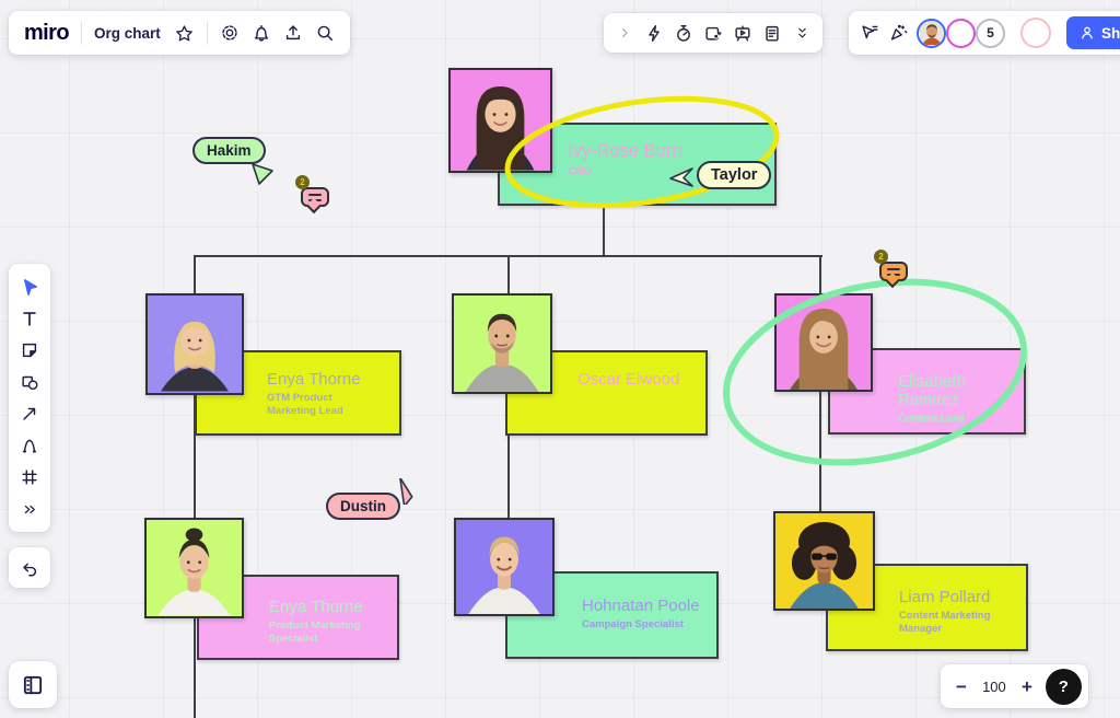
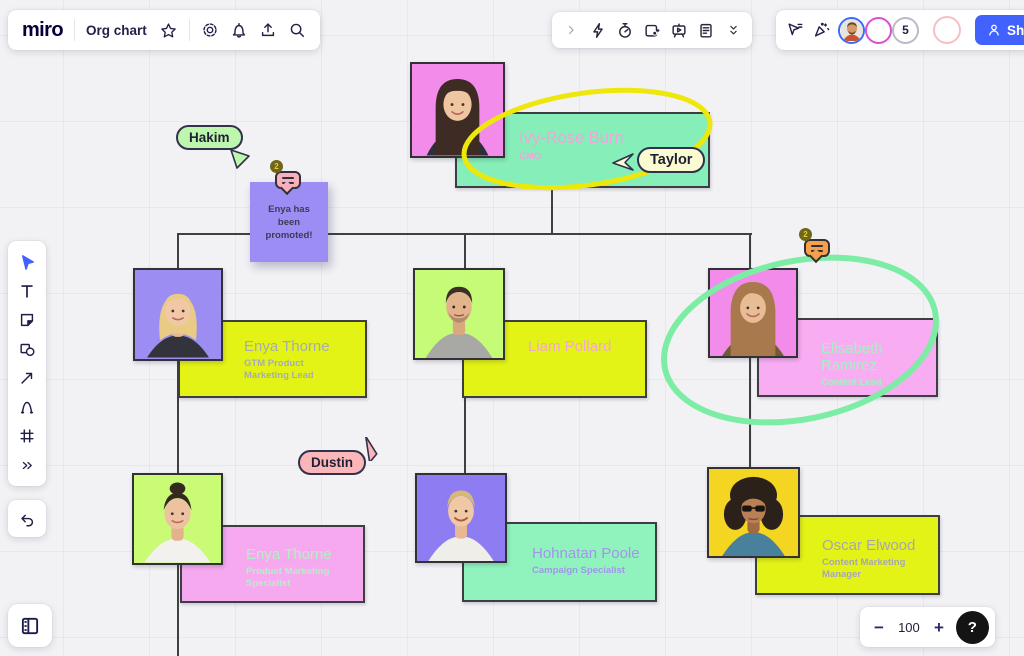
  Ivy-Rose Burn
  CMO
  Enya Thorne
  GTM Product Marketing Lead
- Oscar Elwood
+ Liam Pollard
  Elisabeth Ramirez
  Content Lead
  Enya Thorne
  Product Marketing Specialist
  Hohnatan Poole
  Campaign Specialist
- Liam Pollard
+ Oscar Elwood
  Content Marketing Manager
+ Enya has been promoted!
  2
  2
  Hakim
  Taylor
  Dustin
  miro
  Org chart
  5
  −
  100
  +
  ?
